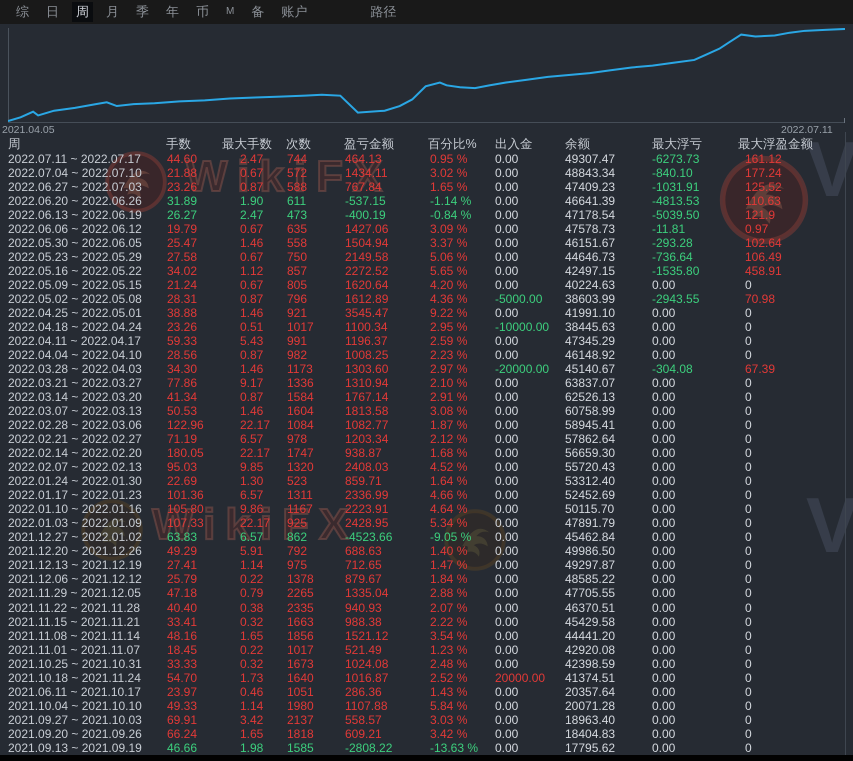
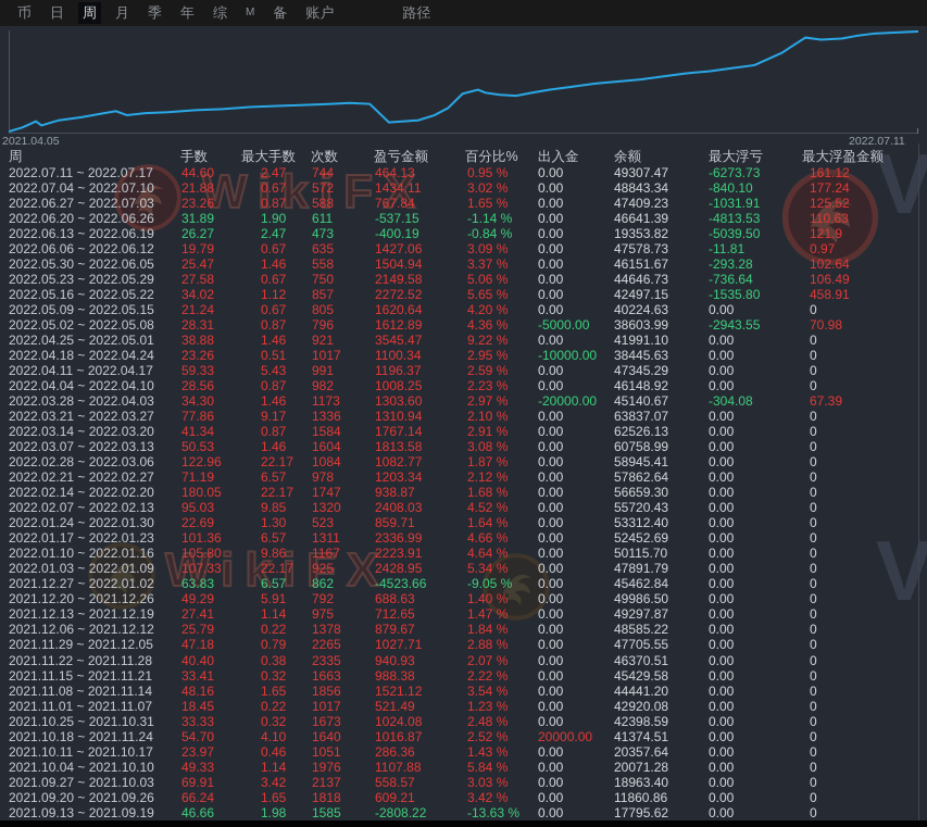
- 综
+ 币
  日
  周
  月
  季
  年
- 币
+ 综
  M
  备
  账户
  路径
  2021.04.05
  2022.07.11
  WikiFX
  V
  WikiFX
  V
  周
  手数
  最大手数
  次数
  盈亏金额
  百分比%
  出入金
  余额
  最大浮亏
  最大浮盈金额
  2022.07.11 ~ 2022.07.17
  44.60
  2.47
  744
  464.13
  0.95 %
  0.00
  49307.47
  -6273.73
  161.12
  2022.07.04 ~ 2022.07.10
  21.88
  0.67
  572
  1434.11
  3.02 %
  0.00
  48843.34
  -840.10
  177.24
  2022.06.27 ~ 2022.07.03
  23.26
  0.87
  588
  767.84
  1.65 %
  0.00
  47409.23
  -1031.91
  125.52
  2022.06.20 ~ 2022.06.26
  31.89
  1.90
  611
  -537.15
  -1.14 %
  0.00
  46641.39
  -4813.53
  110.63
  2022.06.13 ~ 2022.06.19
  26.27
  2.47
  473
  -400.19
  -0.84 %
  0.00
- 47178.54
+ 19353.82
  -5039.50
  121.9
  2022.06.06 ~ 2022.06.12
  19.79
  0.67
  635
  1427.06
  3.09 %
  0.00
  47578.73
  -11.81
  0.97
  2022.05.30 ~ 2022.06.05
  25.47
  1.46
  558
  1504.94
  3.37 %
  0.00
  46151.67
  -293.28
  102.64
  2022.05.23 ~ 2022.05.29
  27.58
  0.67
  750
  2149.58
  5.06 %
  0.00
  44646.73
  -736.64
  106.49
  2022.05.16 ~ 2022.05.22
  34.02
  1.12
  857
  2272.52
  5.65 %
  0.00
  42497.15
  -1535.80
  458.91
  2022.05.09 ~ 2022.05.15
  21.24
  0.67
  805
  1620.64
  4.20 %
  0.00
  40224.63
  0.00
  0
  2022.05.02 ~ 2022.05.08
  28.31
  0.87
  796
  1612.89
  4.36 %
  -5000.00
  38603.99
  -2943.55
  70.98
  2022.04.25 ~ 2022.05.01
  38.88
  1.46
  921
  3545.47
  9.22 %
  0.00
  41991.10
  0.00
  0
  2022.04.18 ~ 2022.04.24
  23.26
  0.51
  1017
  1100.34
  2.95 %
  -10000.00
  38445.63
  0.00
  0
  2022.04.11 ~ 2022.04.17
  59.33
  5.43
  991
  1196.37
  2.59 %
  0.00
  47345.29
  0.00
  0
  2022.04.04 ~ 2022.04.10
  28.56
  0.87
  982
  1008.25
  2.23 %
  0.00
  46148.92
  0.00
  0
  2022.03.28 ~ 2022.04.03
  34.30
  1.46
  1173
  1303.60
  2.97 %
  -20000.00
  45140.67
  -304.08
  67.39
  2022.03.21 ~ 2022.03.27
  77.86
  9.17
  1336
  1310.94
  2.10 %
  0.00
  63837.07
  0.00
  0
  2022.03.14 ~ 2022.03.20
  41.34
  0.87
  1584
  1767.14
  2.91 %
  0.00
  62526.13
  0.00
  0
  2022.03.07 ~ 2022.03.13
  50.53
  1.46
  1604
  1813.58
  3.08 %
  0.00
  60758.99
  0.00
  0
  2022.02.28 ~ 2022.03.06
  122.96
  22.17
  1084
  1082.77
  1.87 %
  0.00
  58945.41
  0.00
  0
  2022.02.21 ~ 2022.02.27
  71.19
  6.57
  978
  1203.34
  2.12 %
  0.00
  57862.64
  0.00
  0
  2022.02.14 ~ 2022.02.20
  180.05
  22.17
  1747
  938.87
  1.68 %
  0.00
  56659.30
  0.00
  0
  2022.02.07 ~ 2022.02.13
  95.03
  9.85
  1320
  2408.03
  4.52 %
  0.00
  55720.43
  0.00
  0
  2022.01.24 ~ 2022.01.30
  22.69
  1.30
  523
  859.71
  1.64 %
  0.00
  53312.40
  0.00
  0
  2022.01.17 ~ 2022.01.23
  101.36
  6.57
  1311
  2336.99
  4.66 %
  0.00
  52452.69
  0.00
  0
  2022.01.10 ~ 2022.01.16
  105.80
  9.86
  1167
  2223.91
  4.64 %
  0.00
  50115.70
  0.00
  0
  2022.01.03 ~ 2022.01.09
  107.33
  22.17
  925
  2428.95
  5.34 %
  0.00
  47891.79
  0.00
  0
  2021.12.27 ~ 2022.01.02
  63.83
  6.57
  862
  -4523.66
  -9.05 %
  0.00
  45462.84
  0.00
  0
  2021.12.20 ~ 2021.12.26
  49.29
  5.91
  792
  688.63
  1.40 %
  0.00
  49986.50
  0.00
  0
  2021.12.13 ~ 2021.12.19
  27.41
  1.14
  975
  712.65
  1.47 %
  0.00
  49297.87
  0.00
  0
  2021.12.06 ~ 2021.12.12
  25.79
  0.22
  1378
  879.67
  1.84 %
  0.00
  48585.22
  0.00
  0
  2021.11.29 ~ 2021.12.05
  47.18
  0.79
  2265
- 1335.04
+ 1027.71
  2.88 %
  0.00
  47705.55
  0.00
  0
  2021.11.22 ~ 2021.11.28
  40.40
  0.38
  2335
  940.93
  2.07 %
  0.00
  46370.51
  0.00
  0
  2021.11.15 ~ 2021.11.21
  33.41
  0.32
  1663
  988.38
  2.22 %
  0.00
  45429.58
  0.00
  0
  2021.11.08 ~ 2021.11.14
  48.16
  1.65
  1856
  1521.12
  3.54 %
  0.00
  44441.20
  0.00
  0
  2021.11.01 ~ 2021.11.07
  18.45
  0.22
  1017
  521.49
  1.23 %
  0.00
  42920.08
  0.00
  0
  2021.10.25 ~ 2021.10.31
  33.33
  0.32
  1673
  1024.08
  2.48 %
  0.00
  42398.59
  0.00
  0
  2021.10.18 ~ 2021.11.24
  54.70
- 1.73
+ 4.10
  1640
  1016.87
  2.52 %
  20000.00
  41374.51
  0.00
  0
- 2021.06.11 ~ 2021.10.17
+ 2021.10.11 ~ 2021.10.17
  23.97
  0.46
  1051
  286.36
  1.43 %
  0.00
  20357.64
  0.00
  0
  2021.10.04 ~ 2021.10.10
  49.33
  1.14
- 1980
+ 1976
  1107.88
  5.84 %
  0.00
  20071.28
  0.00
  0
  2021.09.27 ~ 2021.10.03
  69.91
  3.42
  2137
  558.57
  3.03 %
  0.00
  18963.40
  0.00
  0
  2021.09.20 ~ 2021.09.26
  66.24
  1.65
  1818
  609.21
  3.42 %
  0.00
- 18404.83
+ 11860.86
  0.00
  0
  2021.09.13 ~ 2021.09.19
  46.66
  1.98
  1585
  -2808.22
  -13.63 %
  0.00
  17795.62
  0.00
  0
